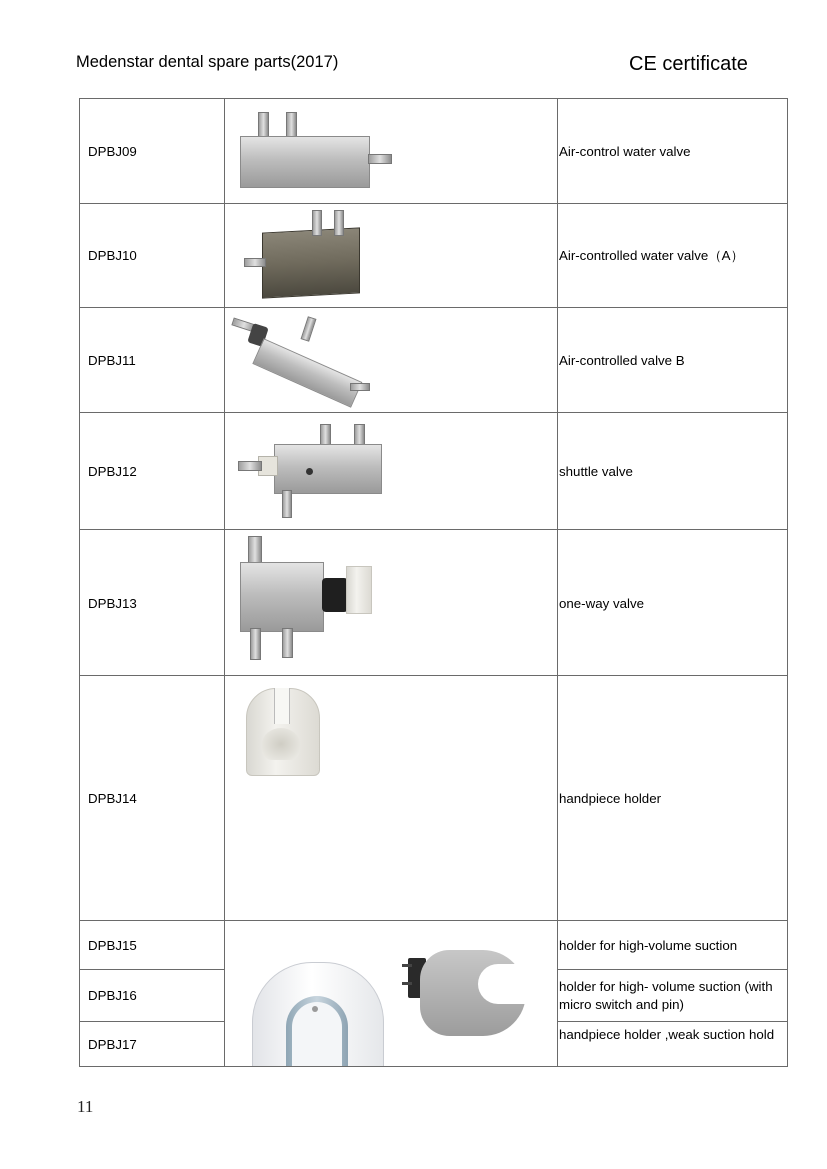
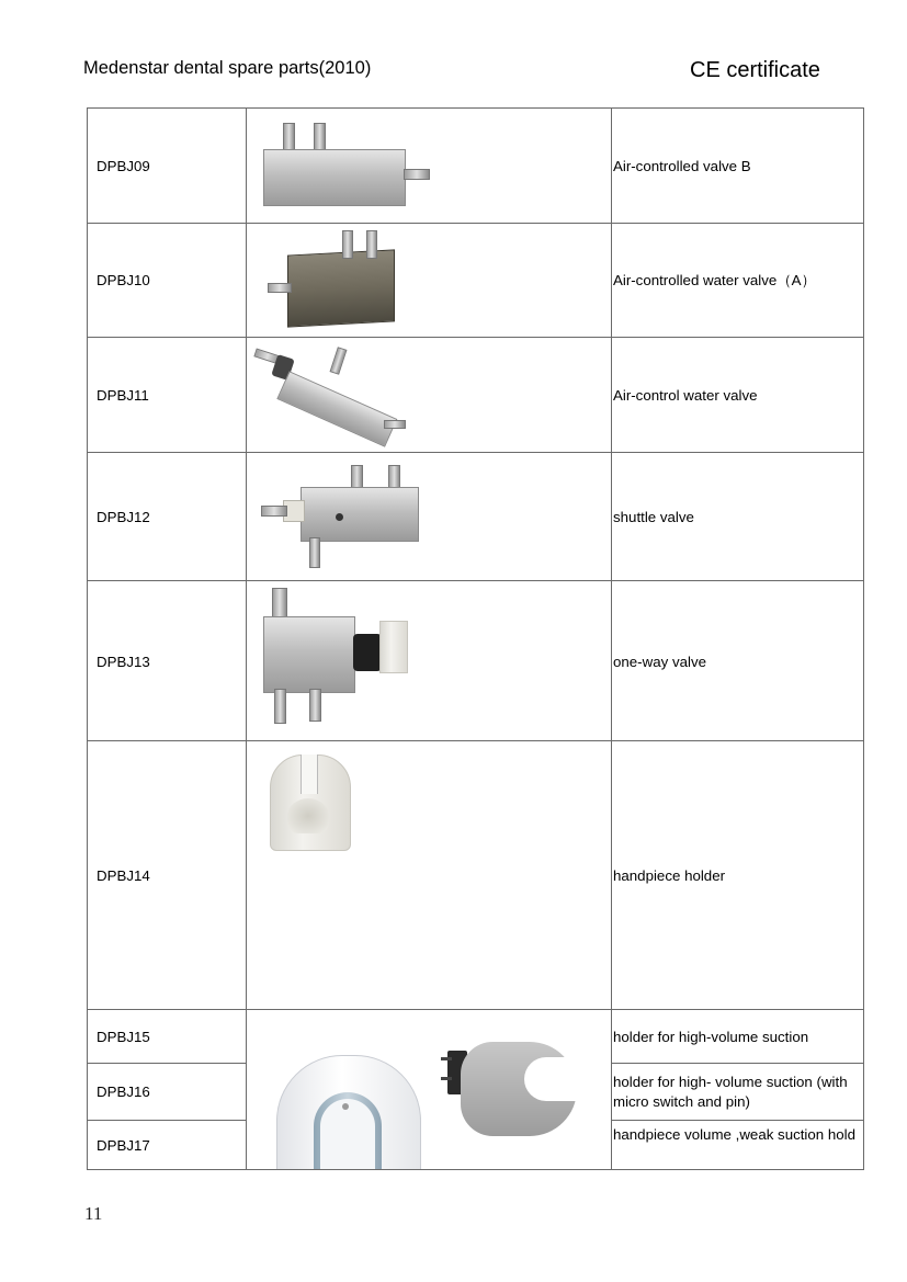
- Medenstar dental spare parts(2017)
+ Medenstar dental spare parts(2010)
  CE certificate
  DPBJ09
- Air-control water valve
+ Air-controlled valve B
  DPBJ10
  Air-controlled water valve（A）
  DPBJ11
- Air-controlled valve B
+ Air-control water valve
  DPBJ12
  shuttle valve
  DPBJ13
  one-way valve
  DPBJ14
  handpiece holder
  DPBJ15
  holder for high-volume suction
  DPBJ16
  holder for high- volume suction (with micro switch and pin)
  DPBJ17
- handpiece holder ,weak suction hold
+ handpiece volume ,weak suction hold
  11
